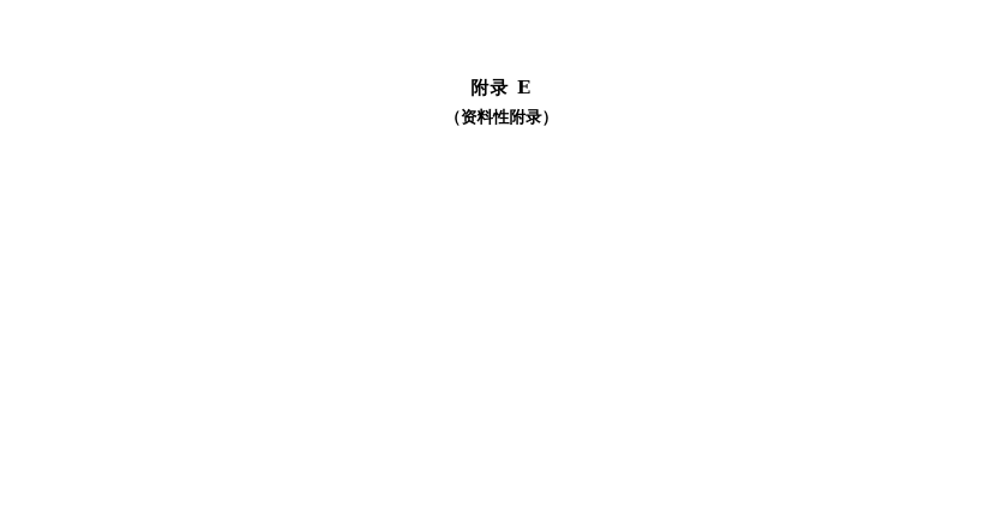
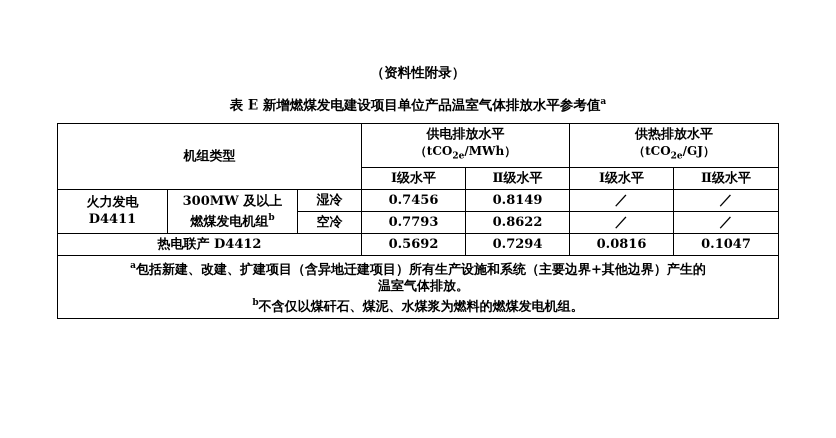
- 附录 E
  （资料性附录）
+ 表 E 新增燃煤发电建设项目单位产品温室气体排放水平参考值a
+ 机组类型	供电排放水平 （tCO2e/MWh）	供热排放水平 （tCO2e/GJ）
+ Ⅰ级水平	Ⅱ级水平	Ⅰ级水平	Ⅱ级水平
+ 火力发电 D4411	300MW 及以上 燃煤发电机组b	湿冷	0.7456	0.8149	／	／
+ 空冷	0.7793	0.8622	／	／
+ 热电联产 D4412	0.5692	0.7294	0.0816	0.1047
+ a包括新建、改建、扩建项目（含异地迁建项目）所有生产设施和系统（主要边界+其他边界）产生的 温室气体排放。 b不含仅以煤矸石、煤泥、水煤浆为燃料的燃煤发电机组。
